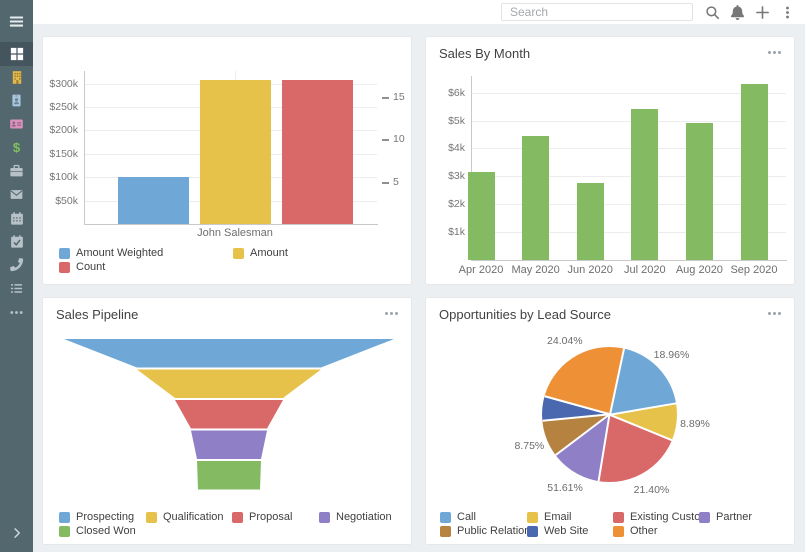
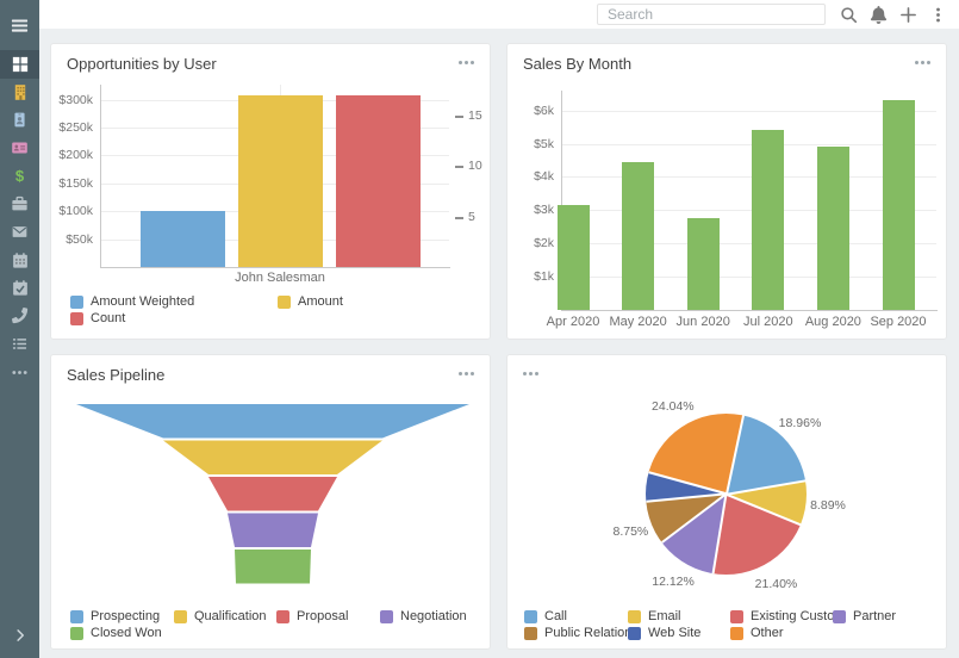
  $
  Search
+ Opportunities by User
  $50k
  $100k
  $150k
  $200k
  $250k
  $300k
  5
  10
  15
  John Salesman
  Amount Weighted
  Amount
  Count
  Sales By Month
  $1k
  $2k
  $3k
  $4k
  $5k
  $6k
  Apr 2020
  May 2020
  Jun 2020
  Jul 2020
  Aug 2020
  Sep 2020
  Sales Pipeline
  Prospecting
  Qualification
  Proposal
  Negotiation
  Closed Won
- Opportunities by Lead Source
  18.96%
  8.89%
  21.40%
- 51.61%
+ 12.12%
  8.75%
  24.04%
  Call
  Email
  Existing Custo
  Partner
  Public Relatio
  Web Site
  Other
